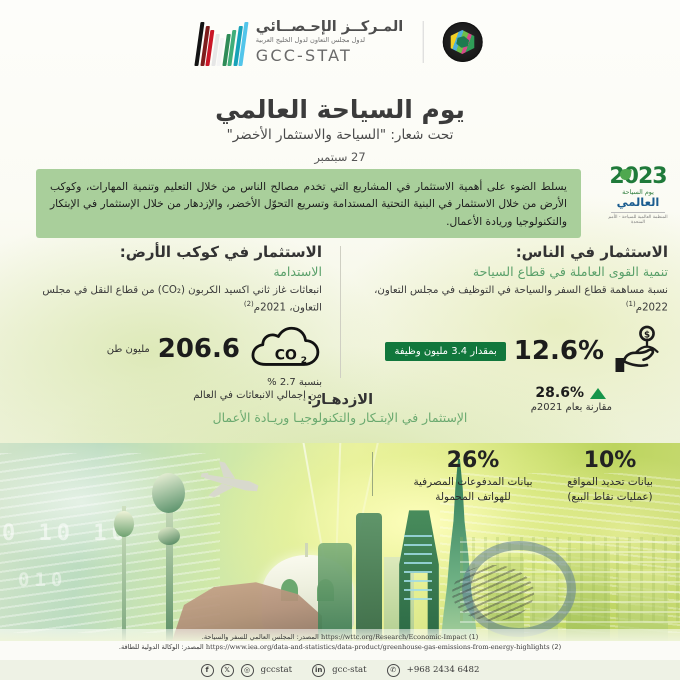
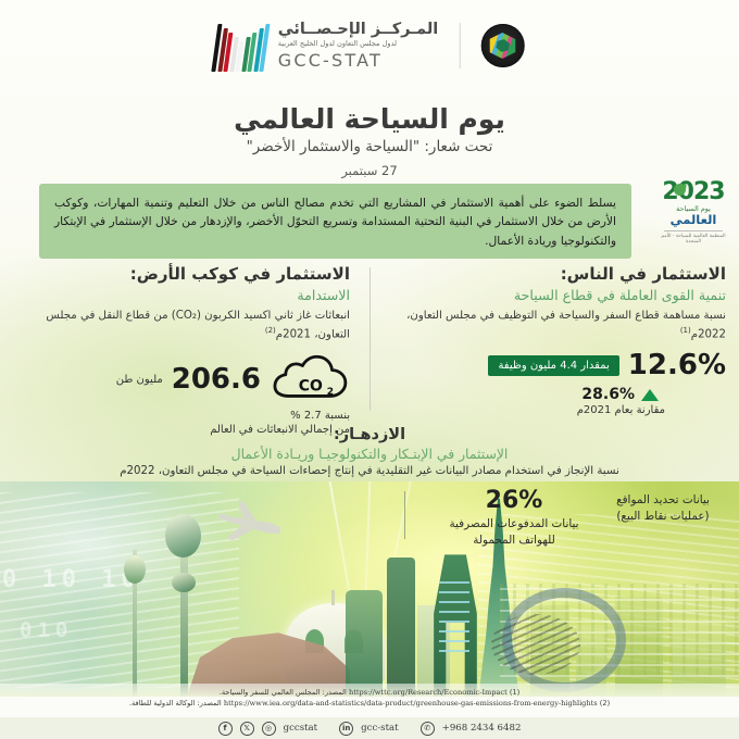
  المـركــز الإحـصــائي
  لدول مجلس التعاون لدول الخليج العربية
  GCC-STAT
  يوم السياحة العالمي
  تحت شعار: "السياحة والاستثمار الأخضر"
  27 سبتمبر
  يسلط الضوء على أهمية الاستثمار في المشاريع التي تخدم مصالح الناس من خلال التعليم وتنمية المهارات، وكوكب الأرض من خلال الاستثمار في البنية التحتية المستدامة وتسريع التحوّل الأخضر، والإزدهار من خلال الإستثمار في الإبتكار والتكنولوجيا وريادة الأعمال.
  2023
  يوم السياحة
  العالمي
  الاستثمار في الناس:
  تنمية القوى العاملة في قطاع السياحة
  نسبة مساهمة قطاع السفر والسياحة في التوظيف في مجلس التعاون، 2022م(1)
- $
  12.6%
- بمقدار 3.4 مليون وظيفة
+ بمقدار 4.4 مليون وظيفة
  28.6%
  مقارنة بعام 2021م
  الاستثمار في كوكب الأرض:
  الاستدامة
  انبعاثات غاز ثاني اكسيد الكربون (CO₂) من قطاع النقل في مجلس التعاون، 2021م(2)
  CO
  2
  206.6
  مليون طن
  بنسبة 2.7 %
  من إجمالي الانبعاثات في العالم
  الازدهـار:
  الإستثمار في الإبتـكار والتكنولوجيـا وريـادة الأعمال
+ نسبة الإنجاز في استخدام مصادر البيانات غير التقليدية في إنتاج إحصاءات السياحة في مجلس التعاون، 2022م
  1 10 0
  010
  26%
  بيانات المدفوعات المصرفية
  للهواتف المحمولة
- 10%
  بيانات تحديد المواقع
  (عمليات نقاط البيع)
  https://wttc.org/Research/Economic-Impact (1) المصدر: المجلس العالمي للسفر والسياحة.
  https://www.iea.org/data-and-statistics/data-product/greenhouse-gas-emissions-from-energy-highlights (2) المصدر: الوكالة الدولية للطاقة.
  f
  𝕏
  ◎
  gccstat
  in
  gcc-stat
  ✆
  +968 2434 6482
